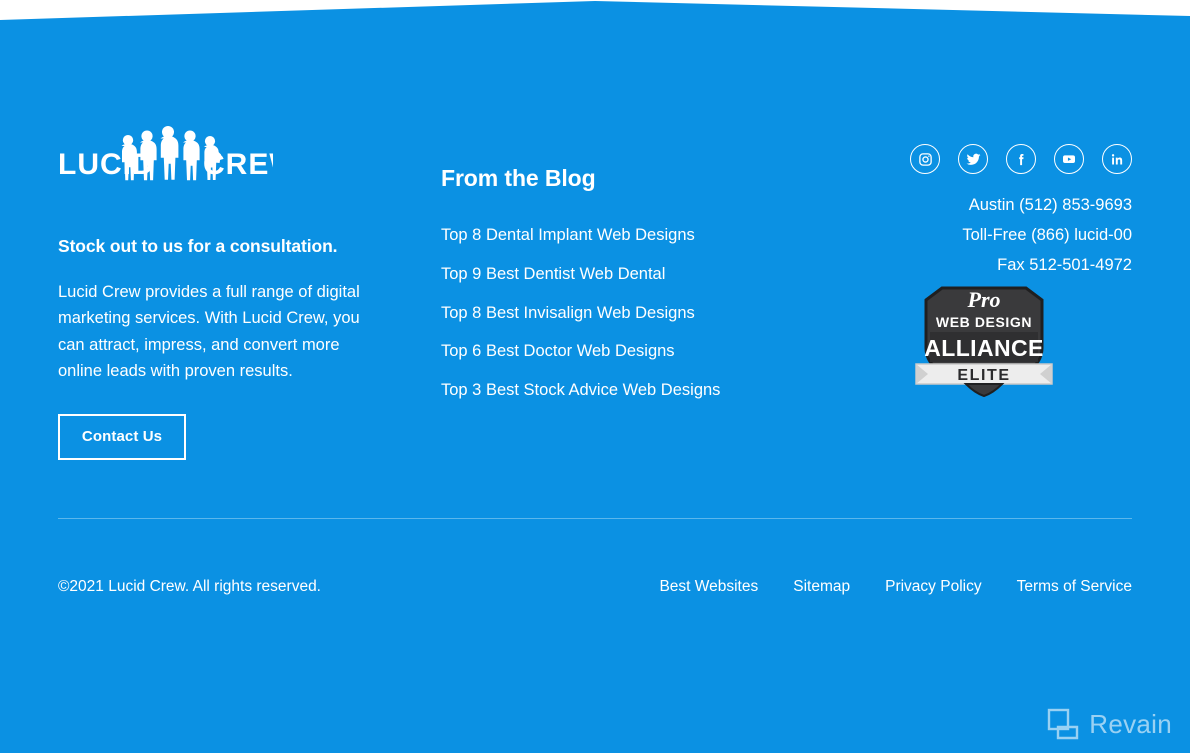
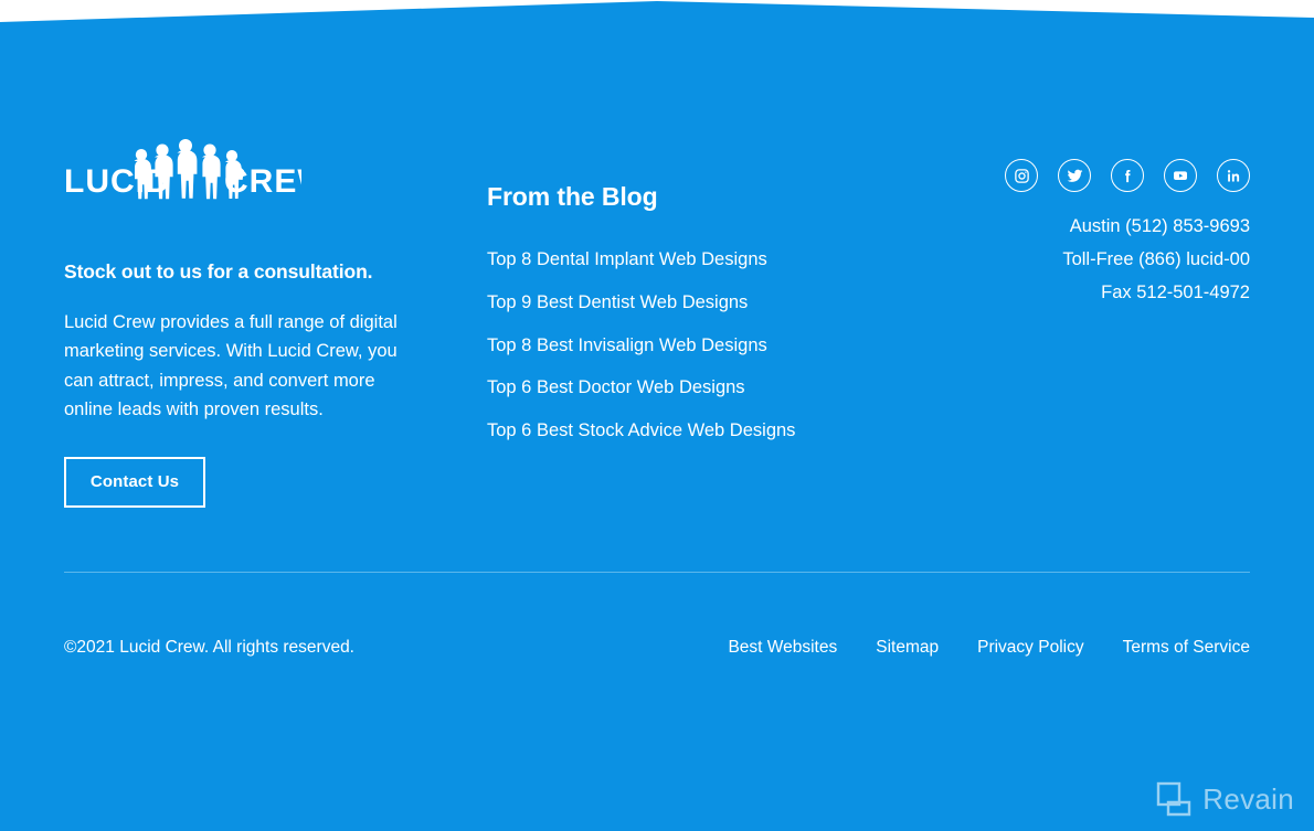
  LUCD
  Stock out to us for a consultation.
  Lucid Crew provides a full range of digital marketing services. With Lucid Crew, you can attract, impress, and convert more online leads with proven results.
  Contact Us
  From the Blog
  Top 8 Dental Implant Web Designs
- Top 9 Best Dentist Web Dental
+ Top 9 Best Dentist Web Designs
  Top 8 Best Invisalign Web Designs
  Top 6 Best Doctor Web Designs
- Top 3 Best Stock Advice Web Designs
+ Top 6 Best Stock Advice Web Designs
  Austin (512) 853-9693
  Toll-Free (866) lucid-00
  Fax 512-501-4972
- Pro
- WEB DESIGN
- ALLIANCE
- ELITE
  ©2021 Lucid Crew. All rights reserved.
  Best Websites
  Sitemap
  Privacy Policy
  Terms of Service
  Revain
